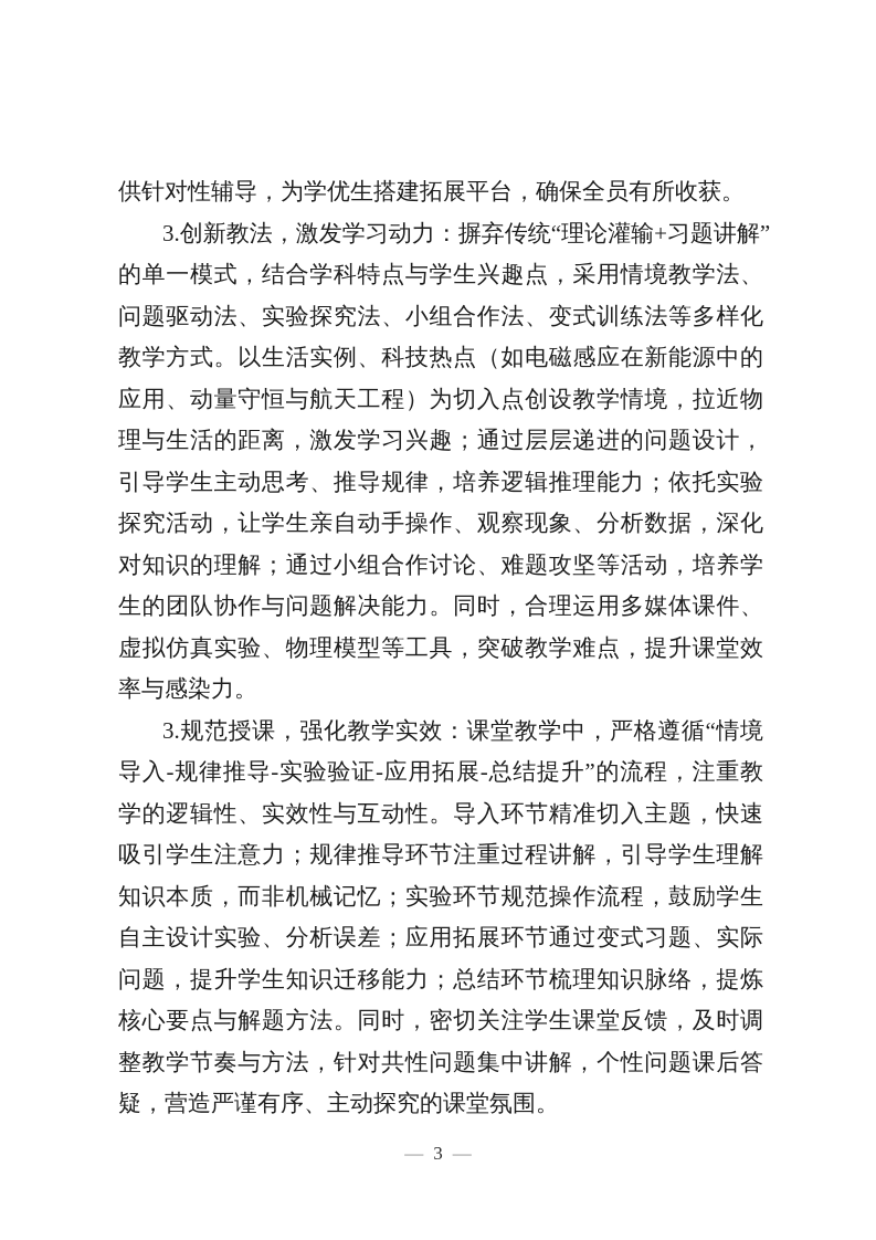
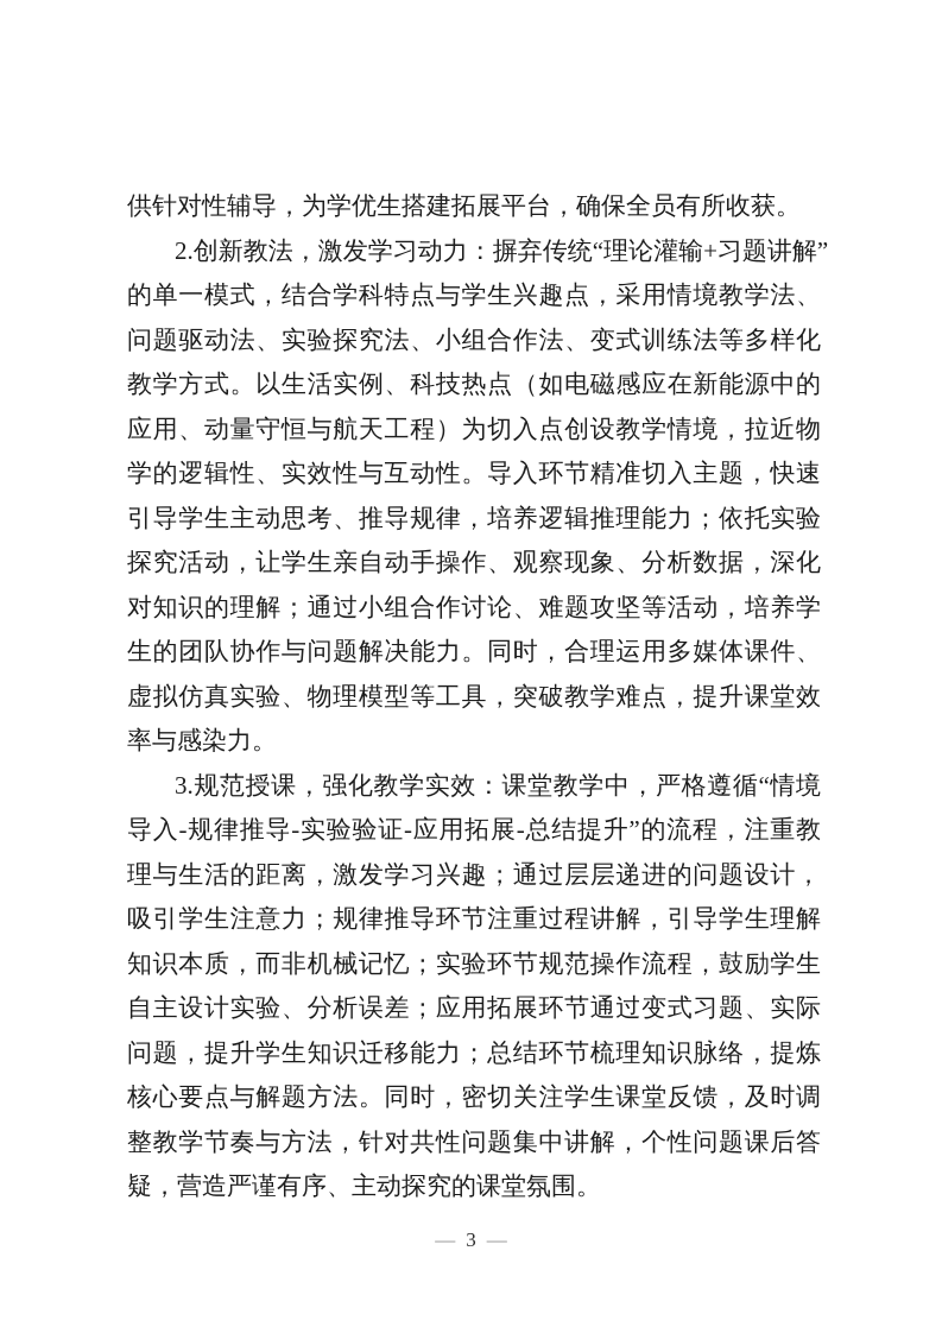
  供针对性辅导，为学优生搭建拓展平台，确保全员有所收获。
- 3.创新教法，激发学习动力：摒弃传统“理论灌输+习题讲解”
+ 2.创新教法，激发学习动力：摒弃传统“理论灌输+习题讲解”
  的单一模式，结合学科特点与学生兴趣点，采用情境教学法、
  问题驱动法、实验探究法、小组合作法、变式训练法等多样化
  教学方式。以生活实例、科技热点（如电磁感应在新能源中的
  应用、动量守恒与航天工程）为切入点创设教学情境，拉近物
- 理与生活的距离，激发学习兴趣；通过层层递进的问题设计，
+ 学的逻辑性、实效性与互动性。导入环节精准切入主题，快速
  引导学生主动思考、推导规律，培养逻辑推理能力；依托实验
  探究活动，让学生亲自动手操作、观察现象、分析数据，深化
  对知识的理解；通过小组合作讨论、难题攻坚等活动，培养学
  生的团队协作与问题解决能力。同时，合理运用多媒体课件、
  虚拟仿真实验、物理模型等工具，突破教学难点，提升课堂效
  率与感染力。
  3.规范授课，强化教学实效：课堂教学中，严格遵循“情境
  导入-规律推导-实验验证-应用拓展-总结提升”的流程，注重教
- 学的逻辑性、实效性与互动性。导入环节精准切入主题，快速
+ 理与生活的距离，激发学习兴趣；通过层层递进的问题设计，
  吸引学生注意力；规律推导环节注重过程讲解，引导学生理解
  知识本质，而非机械记忆；实验环节规范操作流程，鼓励学生
  自主设计实验、分析误差；应用拓展环节通过变式习题、实际
  问题，提升学生知识迁移能力；总结环节梳理知识脉络，提炼
  核心要点与解题方法。同时，密切关注学生课堂反馈，及时调
  整教学节奏与方法，针对共性问题集中讲解，个性问题课后答
  疑，营造严谨有序、主动探究的课堂氛围。
  — 3 —
